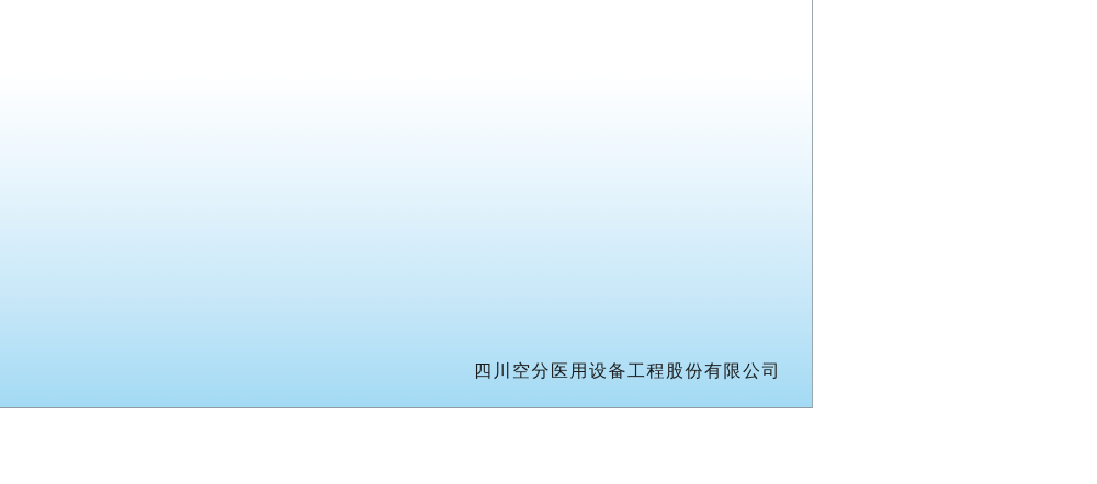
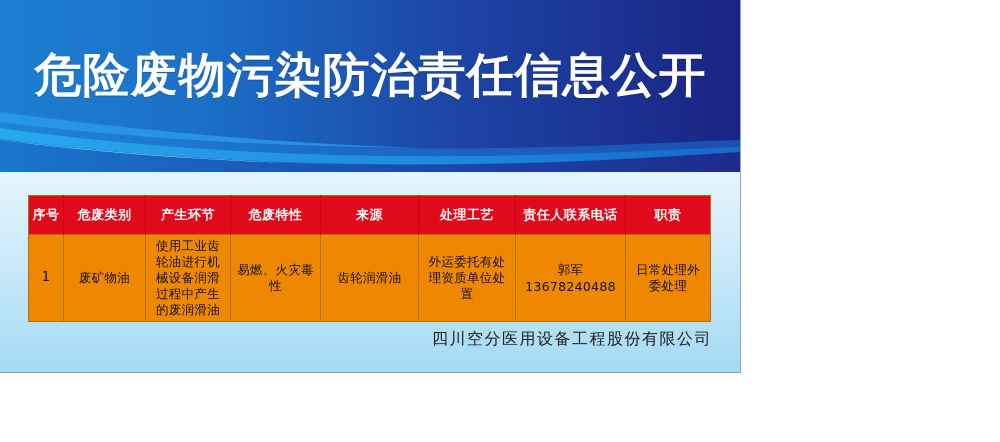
+ 危险废物污染防治责任信息公开
+ 序号	危废类别	产生环节	危废特性	来源	处理工艺	责任人联系电话	职责
+ 1	废矿物油	使用工业齿轮油进行机械设备润滑过程中产生的废润滑油	易燃、火灾毒性	齿轮润滑油	外运委托有处理资质单位处置	郭军 13678240488	日常处理外委处理
  四川空分医用设备工程股份有限公司
